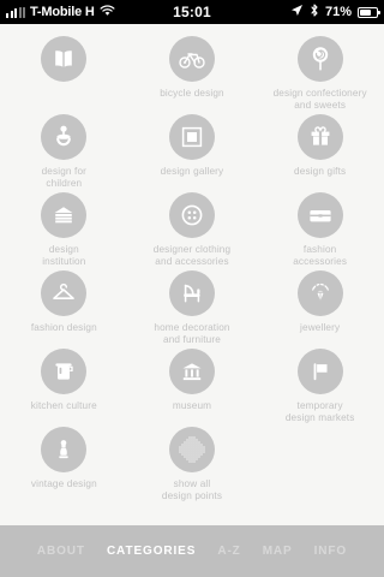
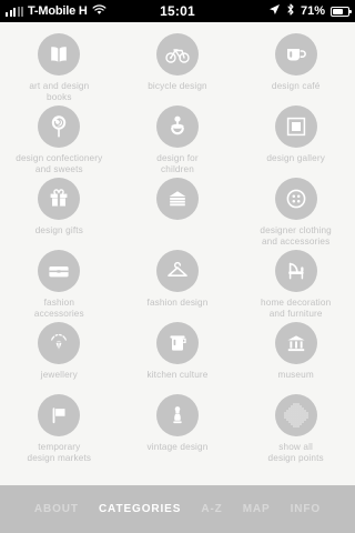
  T-Mobile H
  15:01
  71%
+ art and design
+ books
  bicycle design
+ design café
  design confectionery
  and sweets
  design for
  children
  design gallery
  design gifts
- design
- institution
  designer clothing
  and accessories
  fashion
  accessories
  fashion design
  home decoration
  and furniture
  jewellery
  kitchen culture
  museum
  temporary
  design markets
  vintage design
  show all
  design points
  ABOUT
  CATEGORIES
  A-Z
  MAP
  INFO
